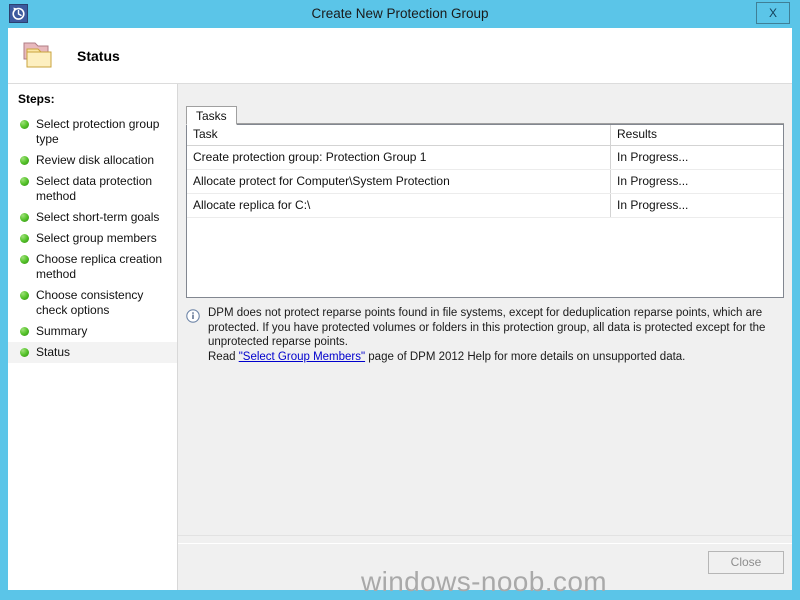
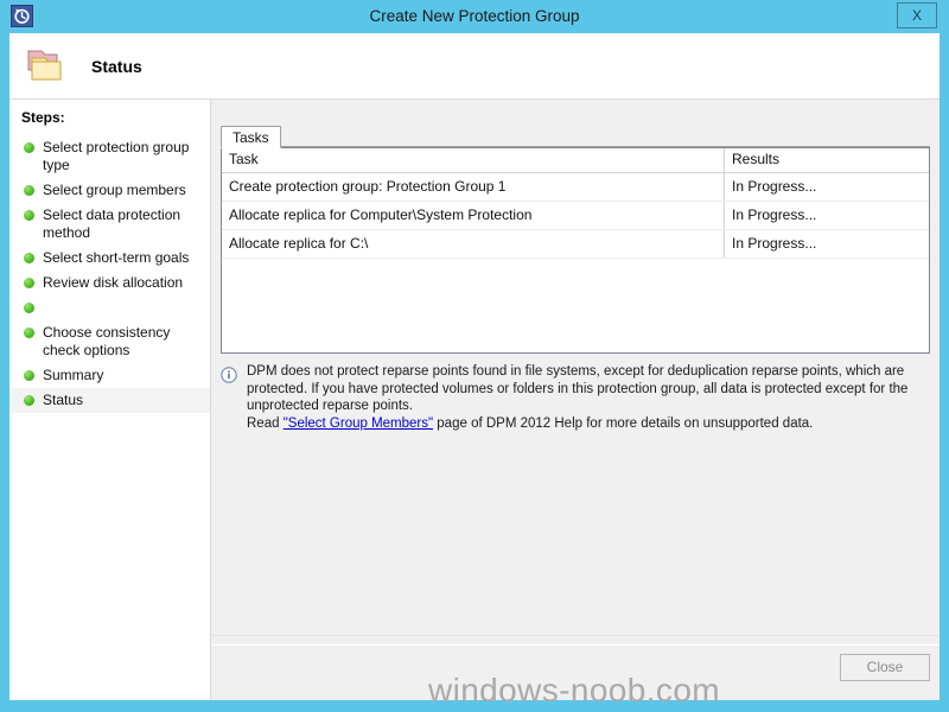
  Create New Protection Group
  X
  Status
  Steps:
  Select protection group type
- Review disk allocation
+ Select group members
  Select data protection method
  Select short-term goals
- Select group members
+ Review disk allocation
- Choose replica creation method
  Choose consistency check options
  Summary
  Status
  Tasks
  Task
  Results
  Create protection group: Protection Group 1
  In Progress...
- Allocate protect for Computer\System Protection
+ Allocate replica for Computer\System Protection
  In Progress...
  Allocate replica for C:\
  In Progress...
  DPM does not protect reparse points found in file systems, except for deduplication reparse points, which are protected. If you have protected volumes or folders in this protection group, all data is protected except for the unprotected reparse points.
  Read "Select Group Members" page of DPM 2012 Help for more details on unsupported data.
  windows-noob.com
  Close
